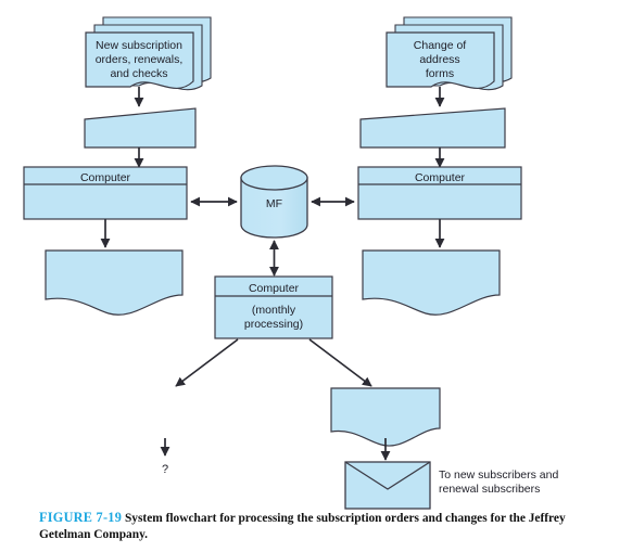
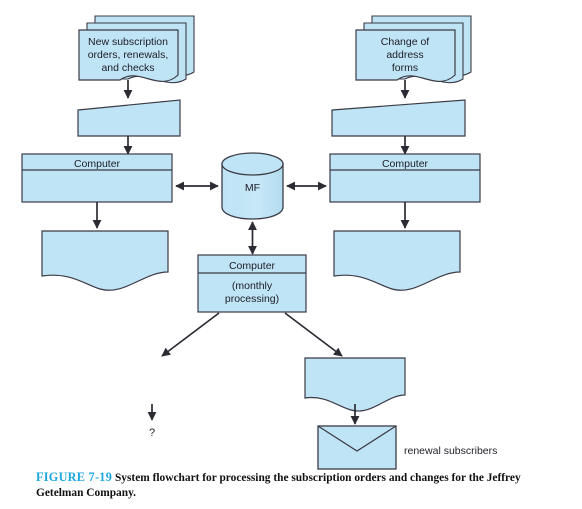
  New subscription
  orders, renewals,
  and checks
  Computer
  Change of
  address
  forms
  Computer
  MF
  Computer
  (monthly
  processing)
  ?
- To new subscribers and
  renewal subscribers
  FIGURE 7-19 System flowchart for processing the subscription orders and changes for the Jeffrey Getelman Company.
